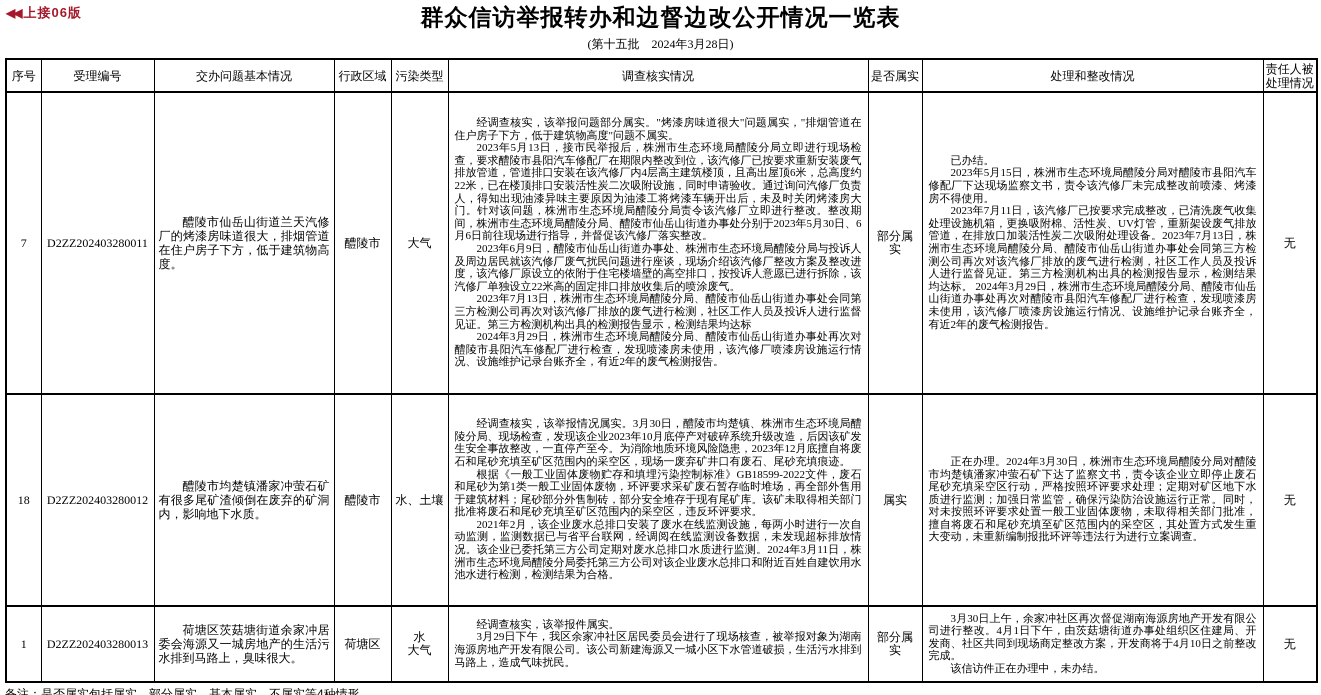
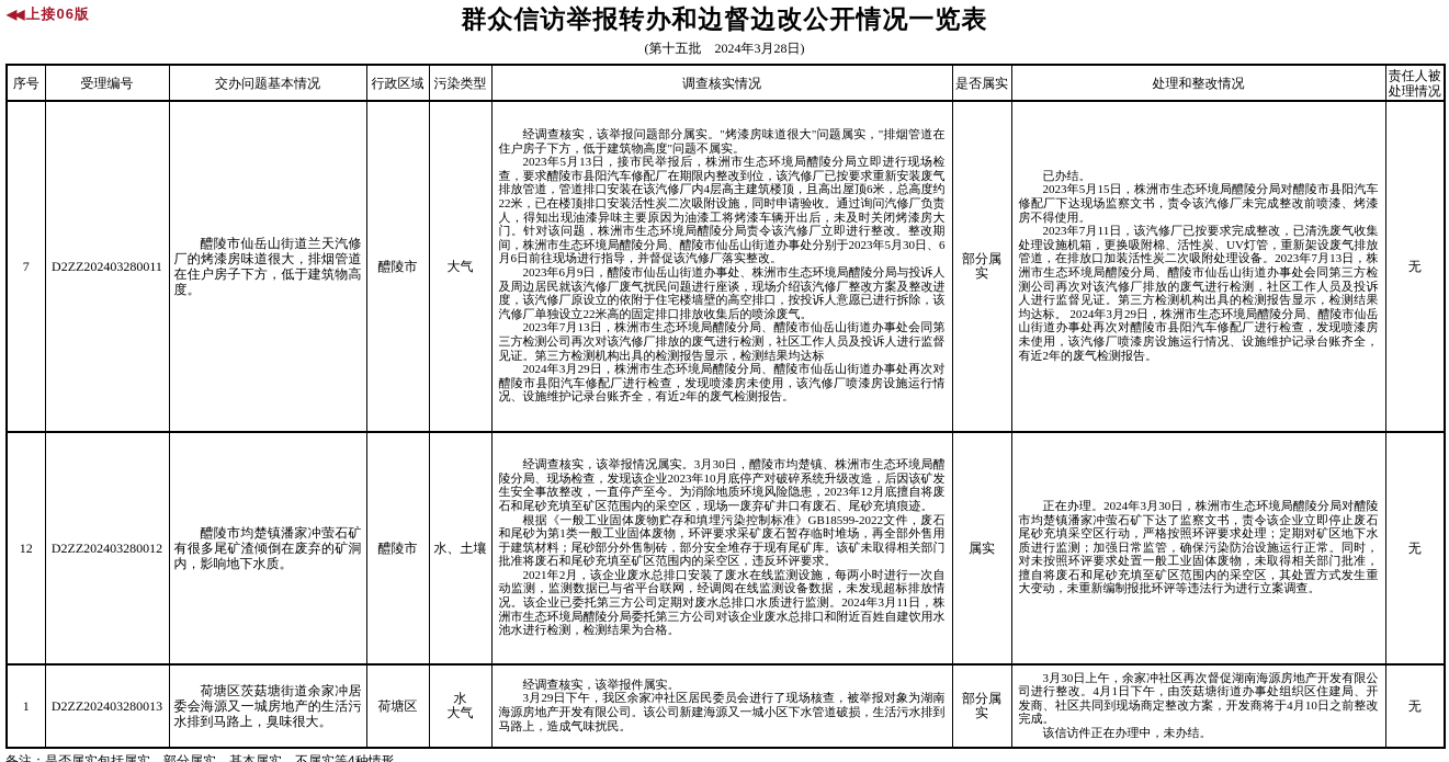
  ◀◀ 上接06版
  群众信访举报转办和边督边改公开情况一览表
  (第十五批 2024年3月28日)
  序号	受理编号	交办问题基本情况	行政区域	污染类型	调查核实情况	是否属实	处理和整改情况	责任人被处理情况
  7	D2ZZ202403280011	醴陵市仙岳山街道兰天汽修厂的烤漆房味道很大，排烟管道在住户房子下方，低于建筑物高度。	醴陵市	大气	经调查核实，该举报问题部分属实。"烤漆房味道很大"问题属实，"排烟管道在住户房子下方，低于建筑物高度"问题不属实。2023年5月13日，接市民举报后，株洲市生态环境局醴陵分局立即进行现场检查，要求醴陵市县阳汽车修配厂在期限内整改到位，该汽修厂已按要求重新安装废气排放管道，管道排口安装在该汽修厂内4层高主建筑楼顶，且高出屋顶6米，总高度约22米，已在楼顶排口安装活性炭二次吸附设施，同时申请验收。通过询问汽修厂负责人，得知出现油漆异味主要原因为油漆工将烤漆车辆开出后，未及时关闭烤漆房大门。针对该问题，株洲市生态环境局醴陵分局责令该汽修厂立即进行整改。整改期间，株洲市生态环境局醴陵分局、醴陵市仙岳山街道办事处分别于2023年5月30日、6月6日前往现场进行指导，并督促该汽修厂落实整改。2023年6月9日，醴陵市仙岳山街道办事处、株洲市生态环境局醴陵分局与投诉人及周边居民就该汽修厂废气扰民问题进行座谈，现场介绍该汽修厂整改方案及整改进度，该汽修厂原设立的依附于住宅楼墙壁的高空排口，按投诉人意愿已进行拆除，该汽修厂单独设立22米高的固定排口排放收集后的喷涂废气。2023年7月13日，株洲市生态环境局醴陵分局、醴陵市仙岳山街道办事处会同第三方检测公司再次对该汽修厂排放的废气进行检测，社区工作人员及投诉人进行监督见证。第三方检测机构出具的检测报告显示，检测结果均达标2024年3月29日，株洲市生态环境局醴陵分局、醴陵市仙岳山街道办事处再次对醴陵市县阳汽车修配厂进行检查，发现喷漆房未使用，该汽修厂喷漆房设施运行情况、设施维护记录台账齐全，有近2年的废气检测报告。	部分属实	已办结。2023年5月15日，株洲市生态环境局醴陵分局对醴陵市县阳汽车修配厂下达现场监察文书，责令该汽修厂未完成整改前喷漆、烤漆房不得使用。2023年7月11日，该汽修厂已按要求完成整改，已清洗废气收集处理设施机箱，更换吸附棉、活性炭、UV灯管，重新架设废气排放管道，在排放口加装活性炭二次吸附处理设备。2023年7月13日，株洲市生态环境局醴陵分局、醴陵市仙岳山街道办事处会同第三方检测公司再次对该汽修厂排放的废气进行检测，社区工作人员及投诉人进行监督见证。第三方检测机构出具的检测报告显示，检测结果均达标。 2024年3月29日，株洲市生态环境局醴陵分局、醴陵市仙岳山街道办事处再次对醴陵市县阳汽车修配厂进行检查，发现喷漆房未使用，该汽修厂喷漆房设施运行情况、设施维护记录台账齐全，有近2年的废气检测报告。	无
- 18	D2ZZ202403280012	醴陵市均楚镇潘家冲萤石矿有很多尾矿渣倾倒在废弃的矿洞内，影响地下水质。	醴陵市	水、土壤	经调查核实，该举报情况属实。3月30日，醴陵市均楚镇、株洲市生态环境局醴陵分局、现场检查，发现该企业2023年10月底停产对破碎系统升级改造，后因该矿发生安全事故整改，一直停产至今。为消除地质环境风险隐患，2023年12月底擅自将废石和尾砂充填至矿区范围内的采空区，现场一废弃矿井口有废石、尾砂充填痕迹。根据《一般工业固体废物贮存和填埋污染控制标准》GB18599-2022文件，废石和尾砂为第1类一般工业固体废物，环评要求采矿废石暂存临时堆场，再全部外售用于建筑材料；尾砂部分外售制砖，部分安全堆存于现有尾矿库。该矿未取得相关部门批准将废石和尾砂充填至矿区范围内的采空区，违反环评要求。2021年2月，该企业废水总排口安装了废水在线监测设施，每两小时进行一次自动监测，监测数据已与省平台联网，经调阅在线监测设备数据，未发现超标排放情况。该企业已委托第三方公司定期对废水总排口水质进行监测。2024年3月11日，株洲市生态环境局醴陵分局委托第三方公司对该企业废水总排口和附近百姓自建饮用水池水进行检测，检测结果为合格。	属实	正在办理。2024年3月30日，株洲市生态环境局醴陵分局对醴陵市均楚镇潘家冲萤石矿下达了监察文书，责令该企业立即停止废石尾砂充填采空区行动，严格按照环评要求处理；定期对矿区地下水质进行监测；加强日常监管，确保污染防治设施运行正常。同时，对未按照环评要求处置一般工业固体废物，未取得相关部门批准，擅自将废石和尾砂充填至矿区范围内的采空区，其处置方式发生重大变动，未重新编制报批环评等违法行为进行立案调查。	无
+ 12	D2ZZ202403280012	醴陵市均楚镇潘家冲萤石矿有很多尾矿渣倾倒在废弃的矿洞内，影响地下水质。	醴陵市	水、土壤	经调查核实，该举报情况属实。3月30日，醴陵市均楚镇、株洲市生态环境局醴陵分局、现场检查，发现该企业2023年10月底停产对破碎系统升级改造，后因该矿发生安全事故整改，一直停产至今。为消除地质环境风险隐患，2023年12月底擅自将废石和尾砂充填至矿区范围内的采空区，现场一废弃矿井口有废石、尾砂充填痕迹。根据《一般工业固体废物贮存和填埋污染控制标准》GB18599-2022文件，废石和尾砂为第1类一般工业固体废物，环评要求采矿废石暂存临时堆场，再全部外售用于建筑材料；尾砂部分外售制砖，部分安全堆存于现有尾矿库。该矿未取得相关部门批准将废石和尾砂充填至矿区范围内的采空区，违反环评要求。2021年2月，该企业废水总排口安装了废水在线监测设施，每两小时进行一次自动监测，监测数据已与省平台联网，经调阅在线监测设备数据，未发现超标排放情况。该企业已委托第三方公司定期对废水总排口水质进行监测。2024年3月11日，株洲市生态环境局醴陵分局委托第三方公司对该企业废水总排口和附近百姓自建饮用水池水进行检测，检测结果为合格。	属实	正在办理。2024年3月30日，株洲市生态环境局醴陵分局对醴陵市均楚镇潘家冲萤石矿下达了监察文书，责令该企业立即停止废石尾砂充填采空区行动，严格按照环评要求处理；定期对矿区地下水质进行监测；加强日常监管，确保污染防治设施运行正常。同时，对未按照环评要求处置一般工业固体废物，未取得相关部门批准，擅自将废石和尾砂充填至矿区范围内的采空区，其处置方式发生重大变动，未重新编制报批环评等违法行为进行立案调查。	无
  1	D2ZZ202403280013	荷塘区茨菇塘街道余家冲居委会海源又一城房地产的生活污水排到马路上，臭味很大。	荷塘区	水 大气	经调查核实，该举报件属实。3月29日下午，我区余家冲社区居民委员会进行了现场核查，被举报对象为湖南海源房地产开发有限公司。该公司新建海源又一城小区下水管道破损，生活污水排到马路上，造成气味扰民。	部分属实	3月30日上午，余家冲社区再次督促湖南海源房地产开发有限公司进行整改。4月1日下午，由茨菇塘街道办事处组织区住建局、开发商、社区共同到现场商定整改方案，开发商将于4月10日之前整改完成。该信访件正在办理中，未办结。	无
  备注：是否属实包括属实、部分属实、基本属实、不属实等4种情形。
